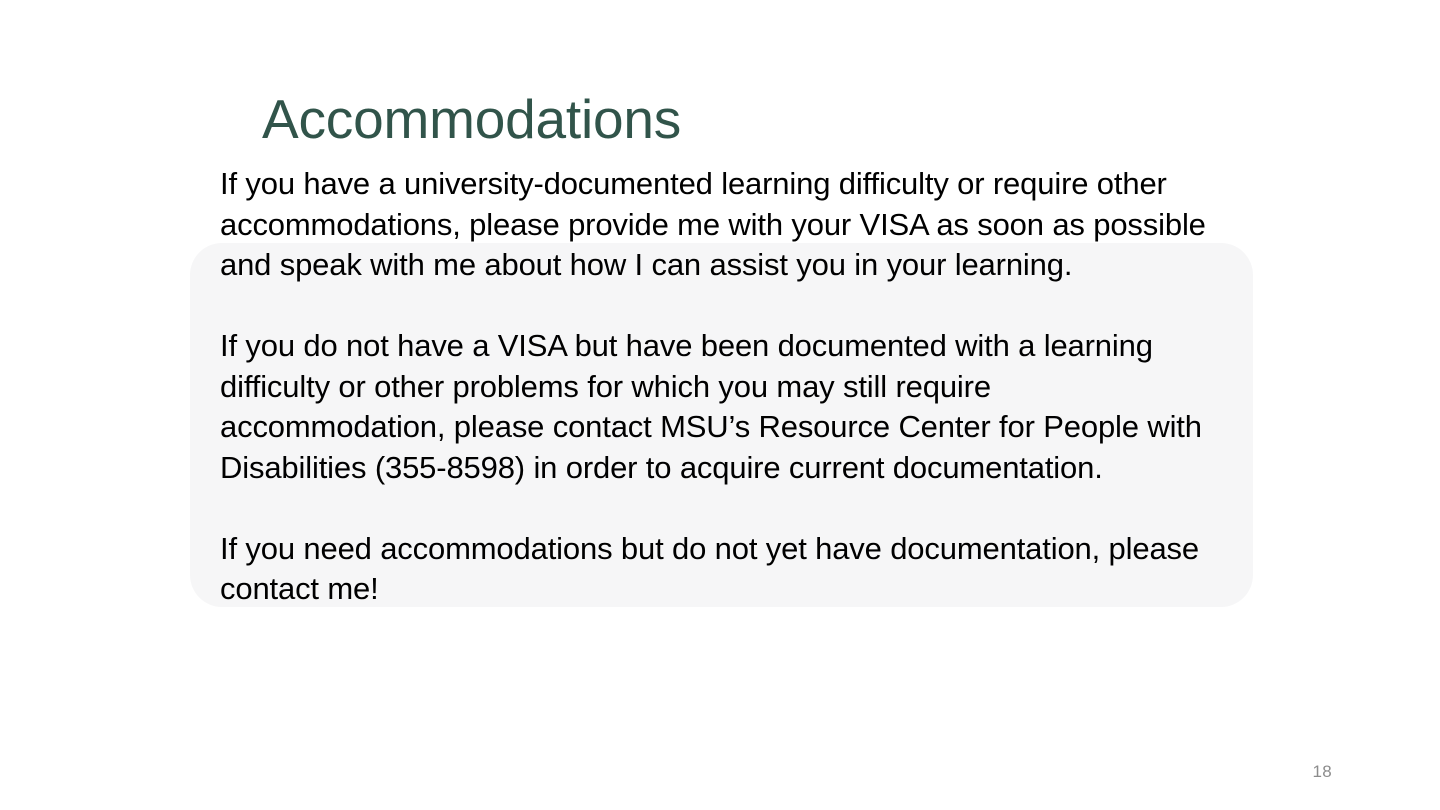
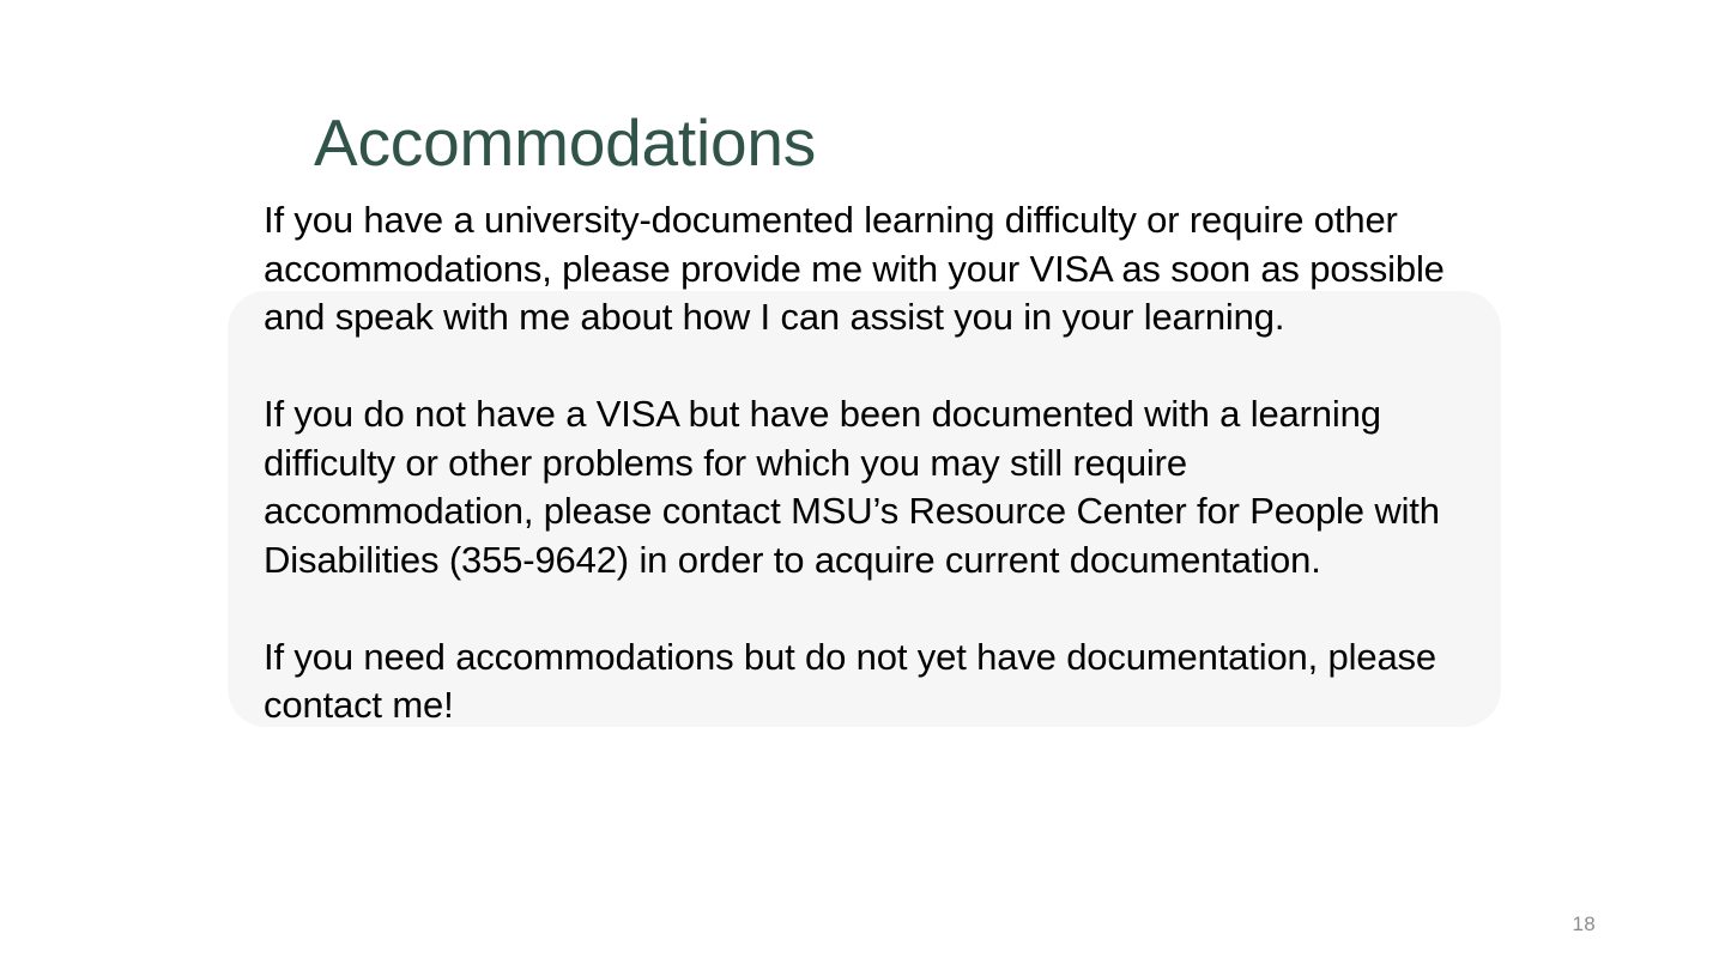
  Accommodations
  If you have a university-documented learning difficulty or require other accommodations, please provide me with your VISA as soon as possible and speak with me about how I can assist you in your learning.
- If you do not have a VISA but have been documented with a learning difficulty or other problems for which you may still require accommodation, please contact MSU’s Resource Center for People with Disabilities (355-8598) in order to acquire current documentation.
+ If you do not have a VISA but have been documented with a learning difficulty or other problems for which you may still require accommodation, please contact MSU’s Resource Center for People with Disabilities (355-9642) in order to acquire current documentation.
  If you need accommodations but do not yet have documentation, please contact me!
  18
